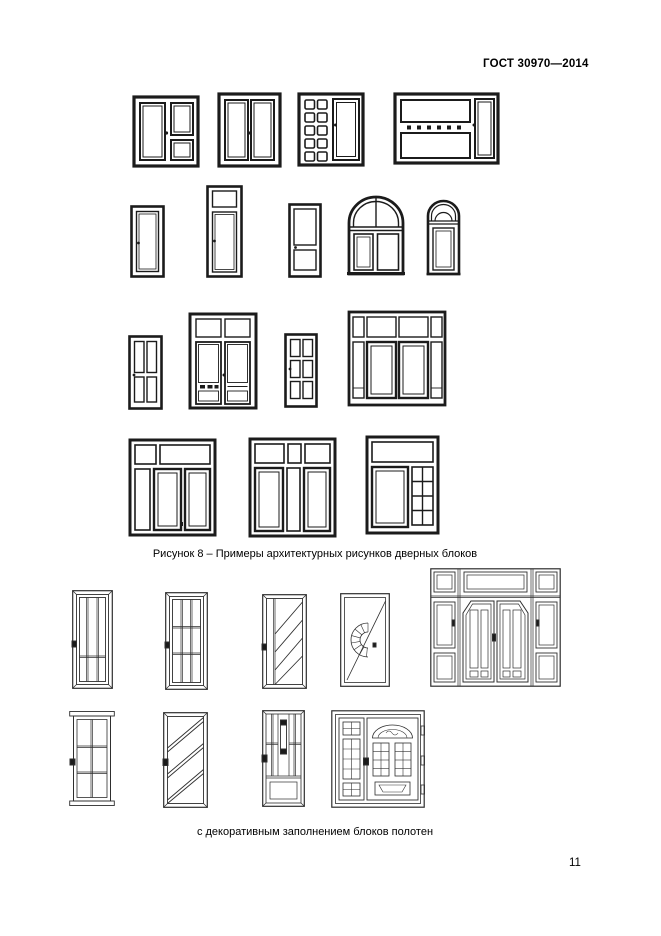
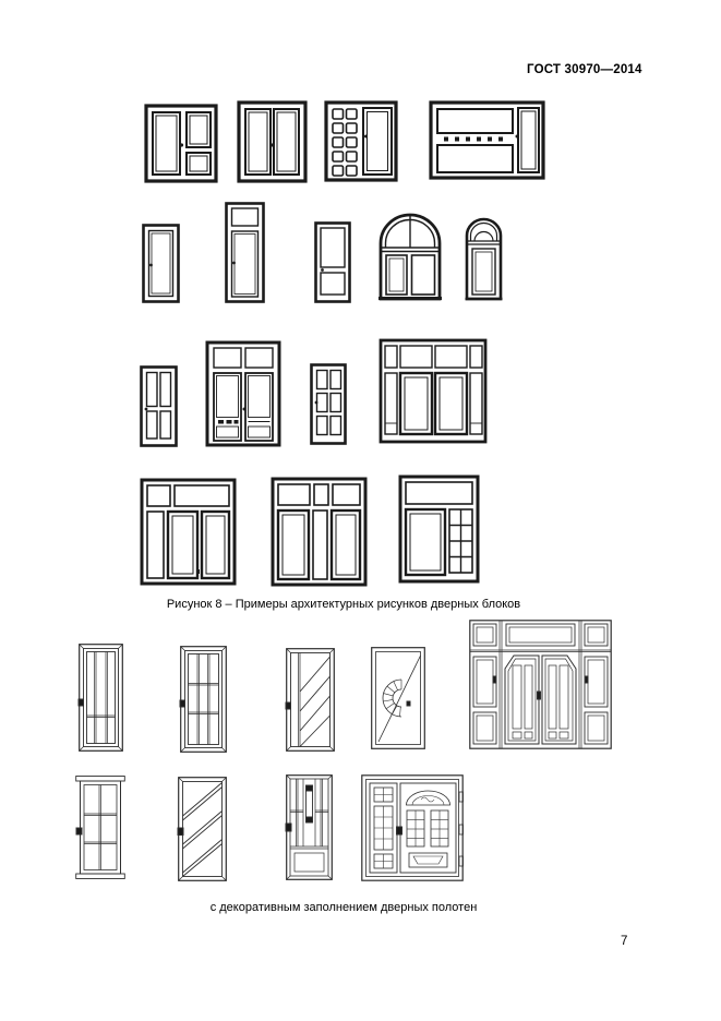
  ГОСТ 30970—2014
  Рисунок 8 – Примеры архитектурных рисунков дверных блоков
- с декоративным заполнением блоков полотен
+ с декоративным заполнением дверных полотен
- 11
+ 7
